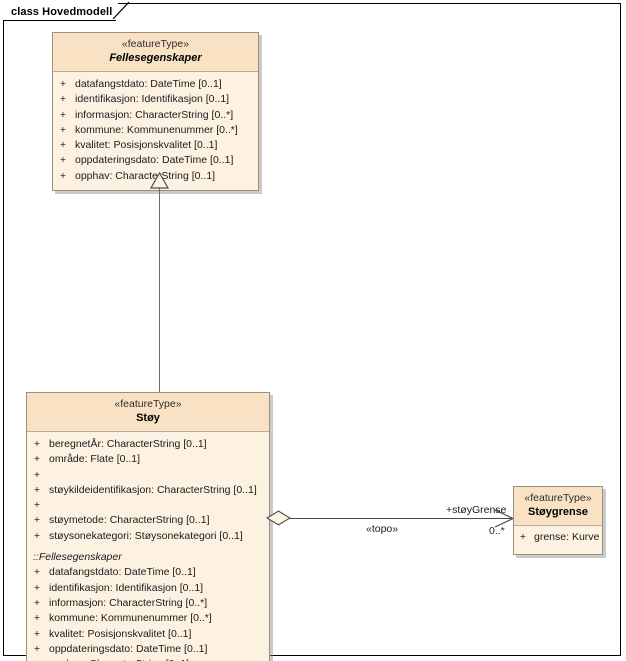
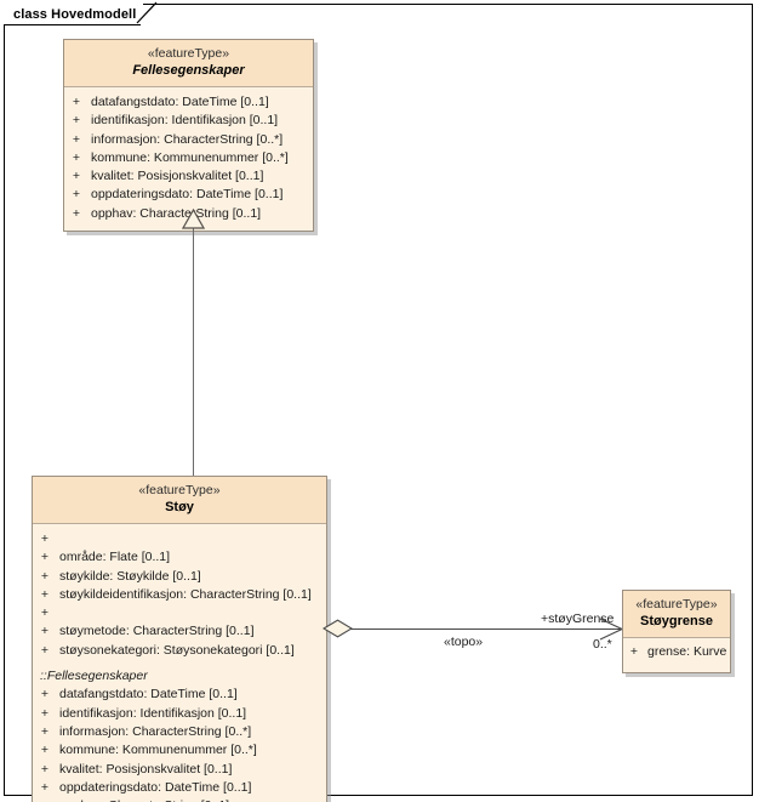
  class Hovedmodell
  «featureType»
  Fellesegenskaper
  +
  datafangstdato: DateTime [0..1]
  +
  identifikasjon: Identifikasjon [0..1]
  +
  informasjon: CharacterString [0..*]
  +
  kommune: Kommunenummer [0..*]
  +
  kvalitet: Posisjonskvalitet [0..1]
  +
  oppdateringsdato: DateTime [0..1]
  +
  opphav: CharacteString [0..1]
  «featureType»
  Støy
  +
- beregnetÅr: CharacterString [0..1]
  +
  område: Flate [0..1]
  +
+ støykilde: Støykilde [0..1]
  +
  støykildeidentifikasjon: CharacterString [0..1]
  +
  +
  støymetode: CharacterString [0..1]
  +
  støysonekategori: Støysonekategori [0..1]
  ::Fellesegenskaper
  +
  datafangstdato: DateTime [0..1]
  +
  identifikasjon: Identifikasjon [0..1]
  +
  informasjon: CharacterString [0..*]
  +
  kommune: Kommunenummer [0..*]
  +
  kvalitet: Posisjonskvalitet [0..1]
  +
  oppdateringsdato: DateTime [0..1]
  +støyGrense
  0..*
  «topo»
  «featureType»
  Støygrense
  +
  grense: Kurve
